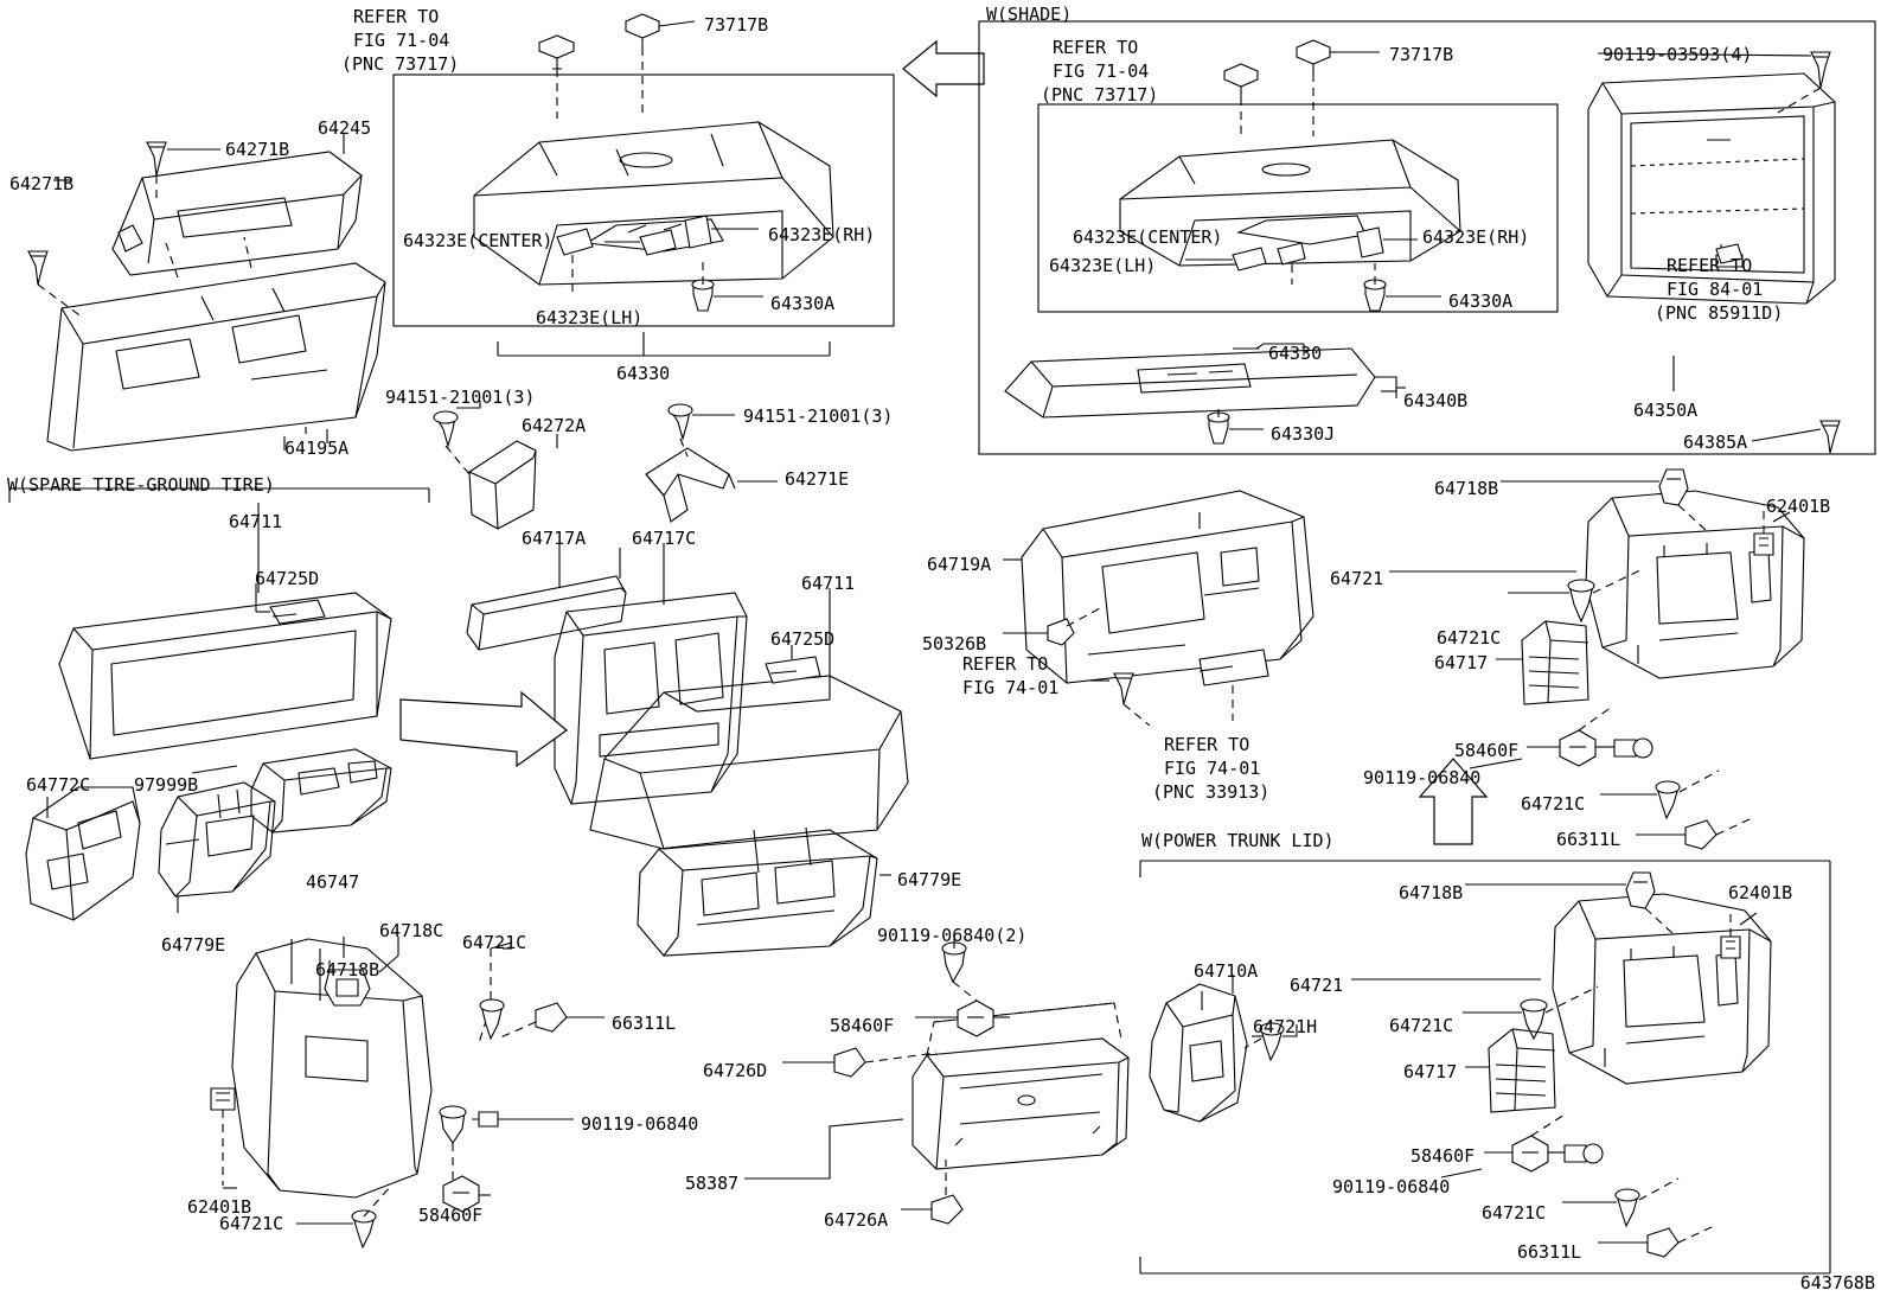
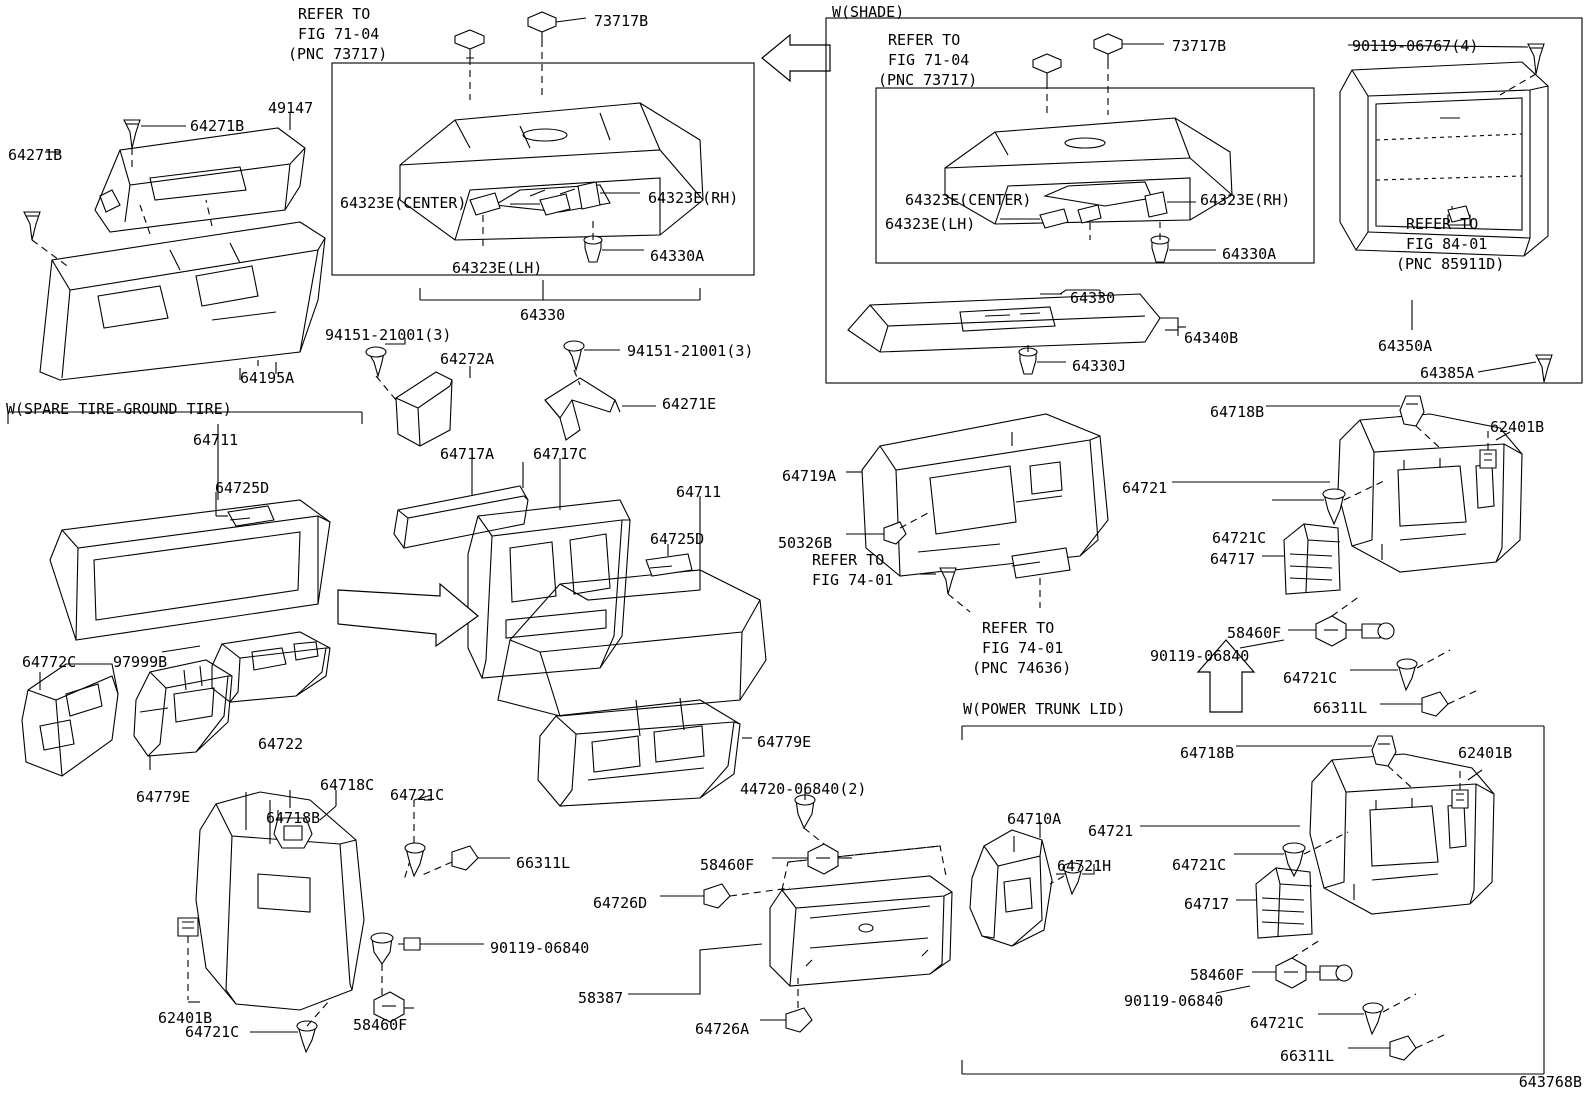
  W(SHADE)
  W(SPARE TIRE-GROUND TIRE)
  W(POWER TRUNK LID)
  REFER TO
  FIG 71-04
  (PNC 73717)
  REFER TO
  FIG 71-04
  (PNC 73717)
  REFER TO
  FIG 84-01
  (PNC 85911D)
  REFER TO
  FIG 74-01
  REFER TO
  FIG 74-01
- (PNC 33913)
+ (PNC 74636)
  643768B
  73717B
  73717B
- 90119-03593(4)
+ 90119-06767(4)
  64271B
- 64245
+ 49147
  64271B
  64323E(CENTER)
  64323E(RH)
  64323E(LH)
  64330A
  64323E(CENTER)
  64323E(RH)
  64323E(LH)
  64330A
  64195A
  64330
  64330
  64340B
  64330J
  64350A
  64385A
  94151-21001(3)
  94151-21001(3)
  64272A
  64271E
  64711
  64725D
  64717A
  64717C
  64711
  64725D
  64719A
  50326B
  64718B
  62401B
  64721
  64721C
  64717
  58460F
  90119-06840
  64721C
  66311L
  64772C
  97999B
  64779E
- 46747
+ 64722
  64718C
  64718B
  64721C
  66311L
  90119-06840
  62401B
  58460F
  64721C
  64779E
- 90119-06840(2)
+ 44720-06840(2)
  58460F
  64726D
  58387
  64726A
  64710A
  64721
  64721H
  64718B
  62401B
  64721C
  64717
  58460F
  90119-06840
  64721C
  66311L
